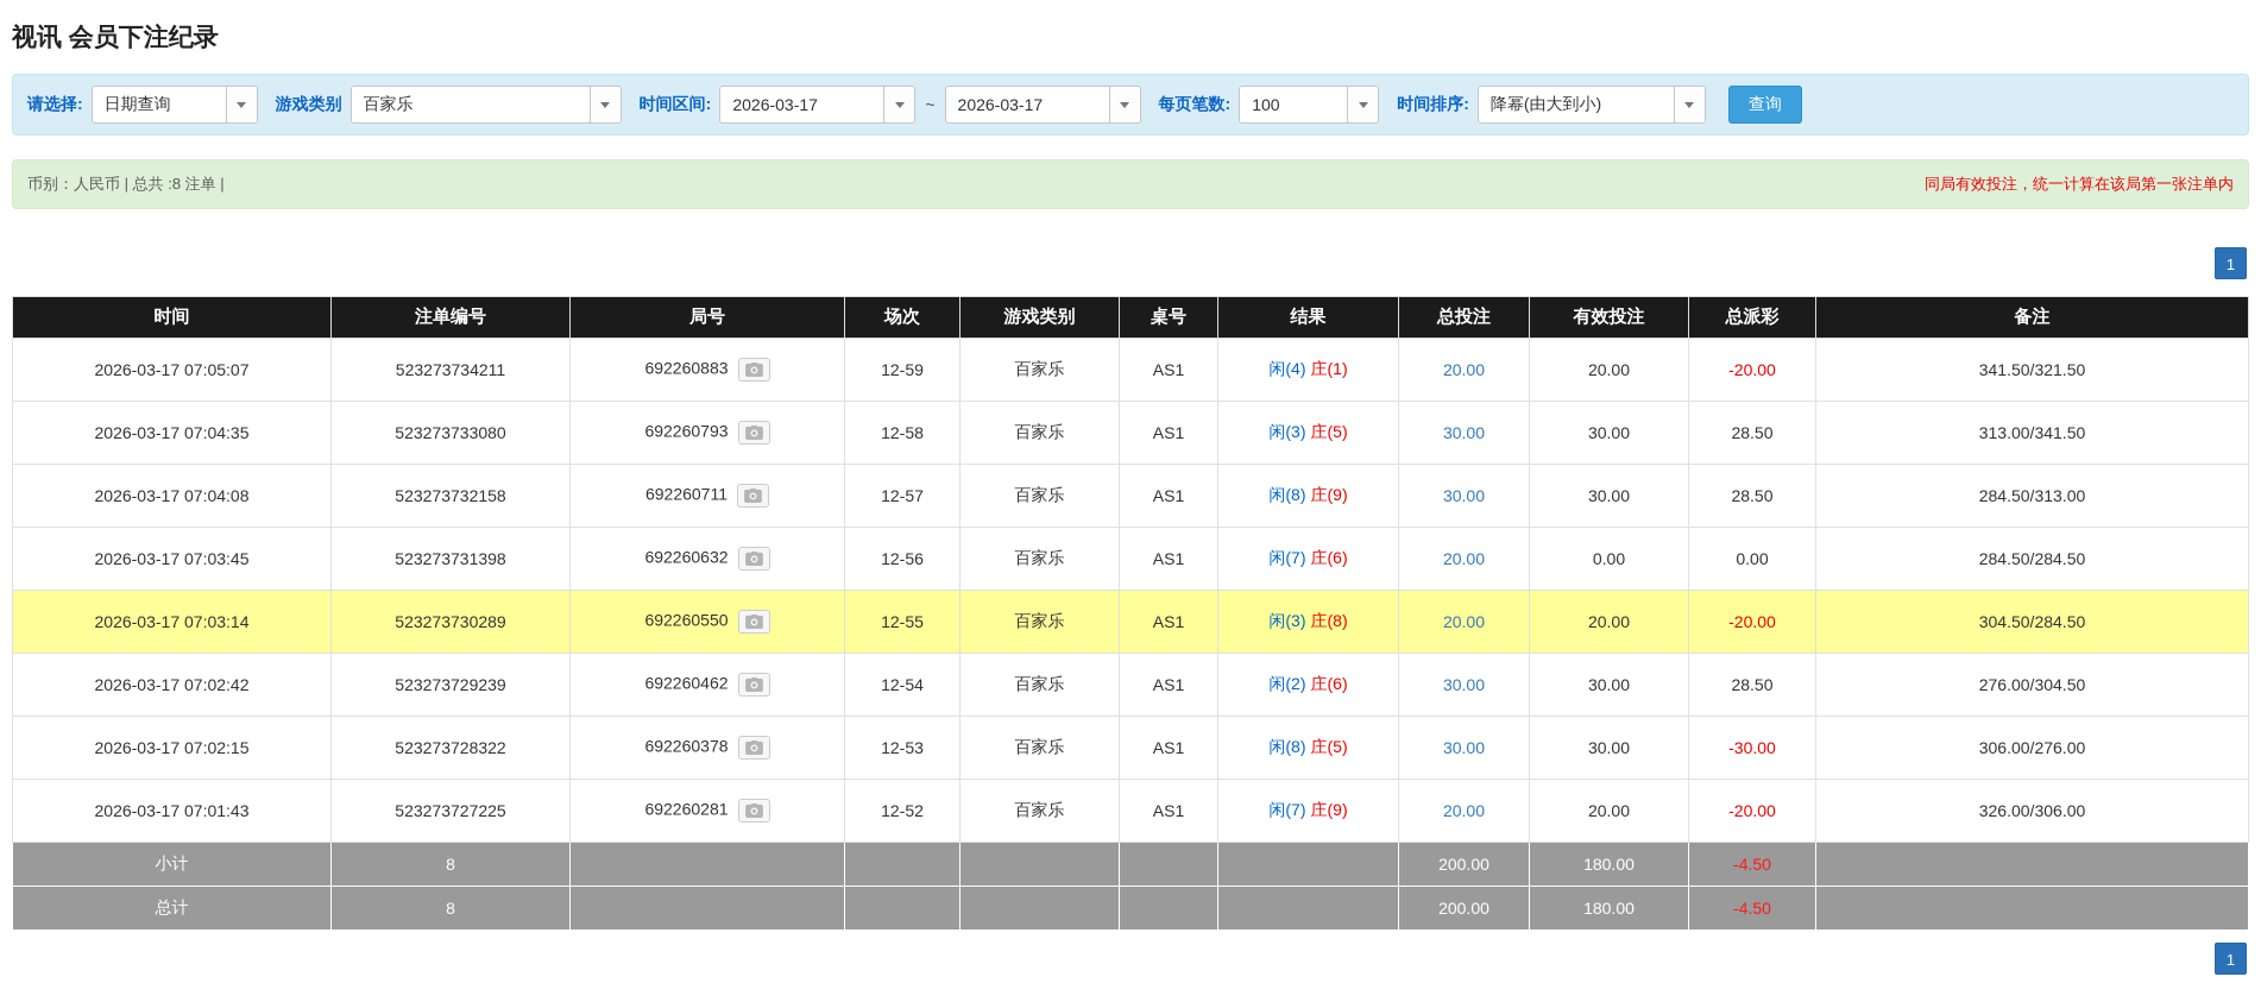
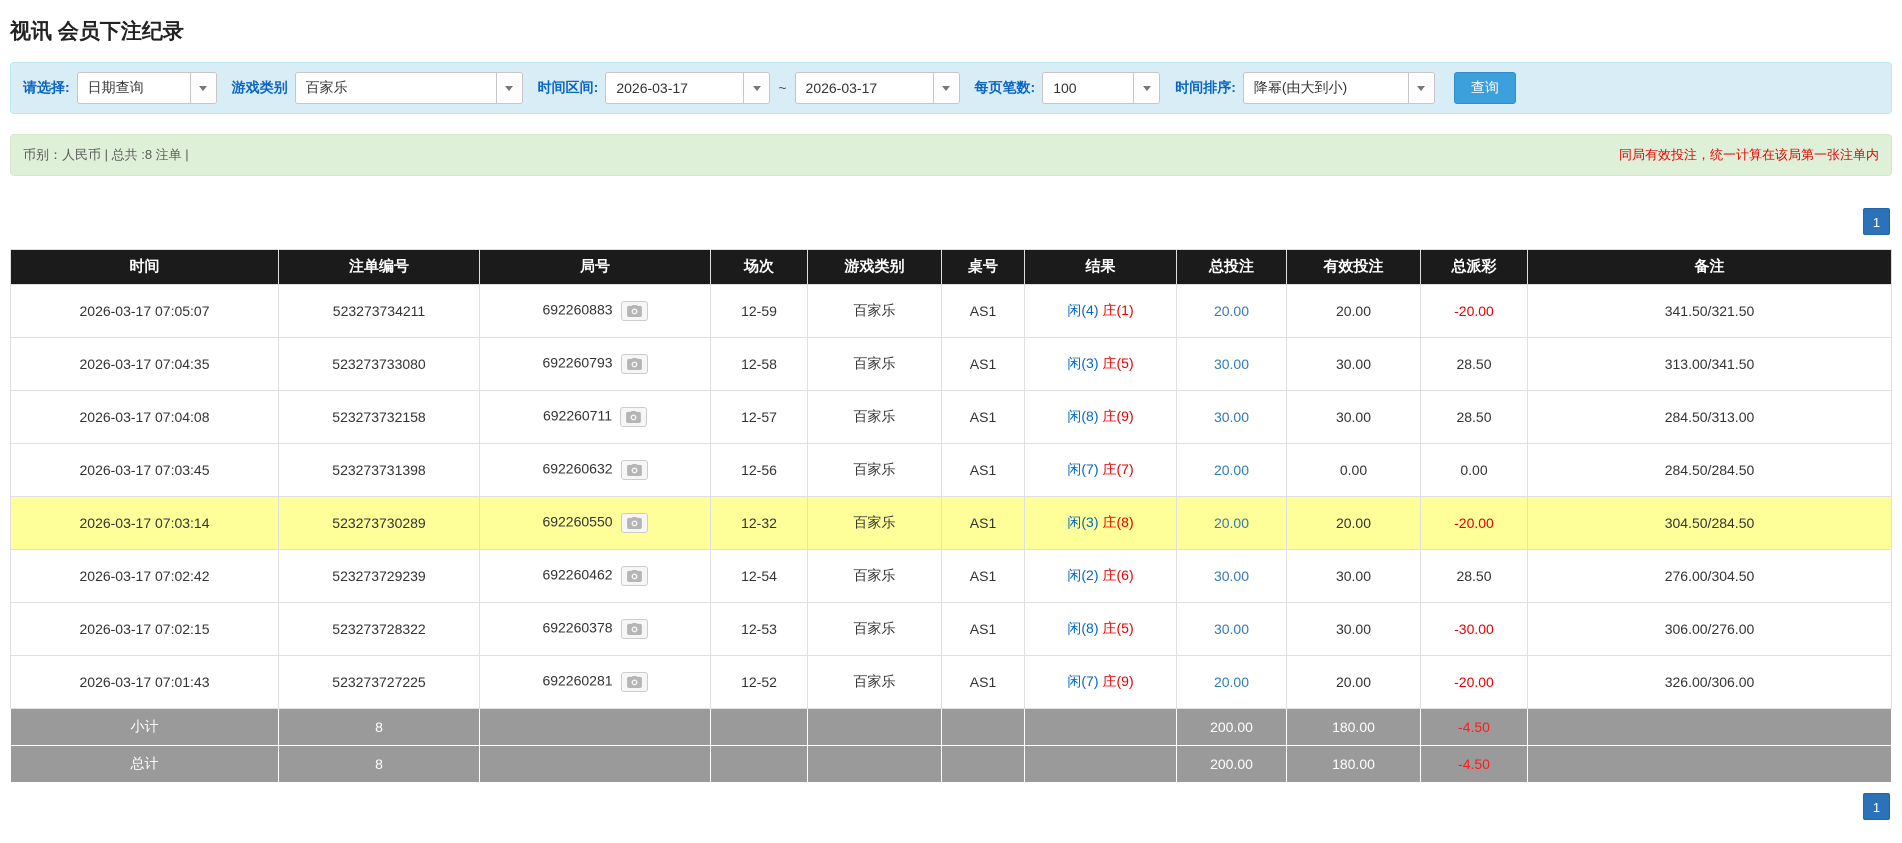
  视讯 会员下注纪录
  请选择:
  日期查询
  游戏类别
  百家乐
  时间区间:
  2026-03-17
  ~
  2026-03-17
  每页笔数:
  100
  时间排序:
  降幂(由大到小)
  查询
  币别：人民币 | 总共 :8 注单 |
  同局有效投注，统一计算在该局第一张注单内
  1
  时间	注单编号	局号	场次	游戏类别	桌号	结果	总投注	有效投注	总派彩	备注
  2026-03-17 07:05:07	523273734211	692260883	12-59	百家乐	AS1	闲(4) 庄(1)	20.00	20.00	-20.00	341.50/321.50
  2026-03-17 07:04:35	523273733080	692260793	12-58	百家乐	AS1	闲(3) 庄(5)	30.00	30.00	28.50	313.00/341.50
  2026-03-17 07:04:08	523273732158	692260711	12-57	百家乐	AS1	闲(8) 庄(9)	30.00	30.00	28.50	284.50/313.00
- 2026-03-17 07:03:45	523273731398	692260632	12-56	百家乐	AS1	闲(7) 庄(6)	20.00	0.00	0.00	284.50/284.50
+ 2026-03-17 07:03:45	523273731398	692260632	12-56	百家乐	AS1	闲(7) 庄(7)	20.00	0.00	0.00	284.50/284.50
- 2026-03-17 07:03:14	523273730289	692260550	12-55	百家乐	AS1	闲(3) 庄(8)	20.00	20.00	-20.00	304.50/284.50
+ 2026-03-17 07:03:14	523273730289	692260550	12-32	百家乐	AS1	闲(3) 庄(8)	20.00	20.00	-20.00	304.50/284.50
  2026-03-17 07:02:42	523273729239	692260462	12-54	百家乐	AS1	闲(2) 庄(6)	30.00	30.00	28.50	276.00/304.50
  2026-03-17 07:02:15	523273728322	692260378	12-53	百家乐	AS1	闲(8) 庄(5)	30.00	30.00	-30.00	306.00/276.00
  2026-03-17 07:01:43	523273727225	692260281	12-52	百家乐	AS1	闲(7) 庄(9)	20.00	20.00	-20.00	326.00/306.00
  小计	8						200.00	180.00	-4.50
  总计	8						200.00	180.00	-4.50
  1
